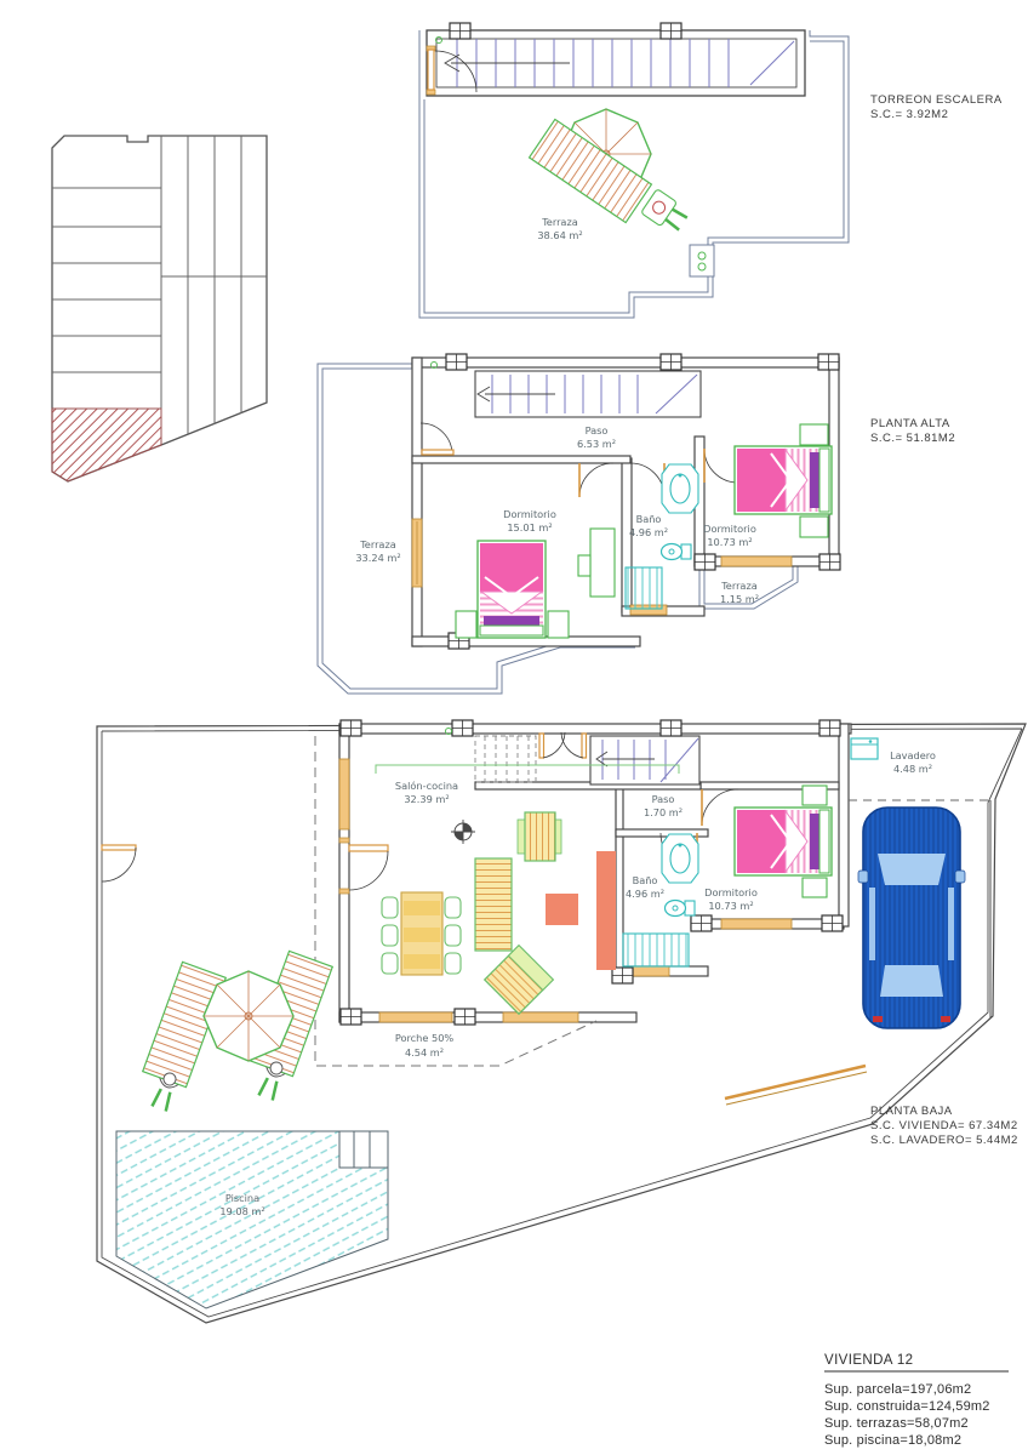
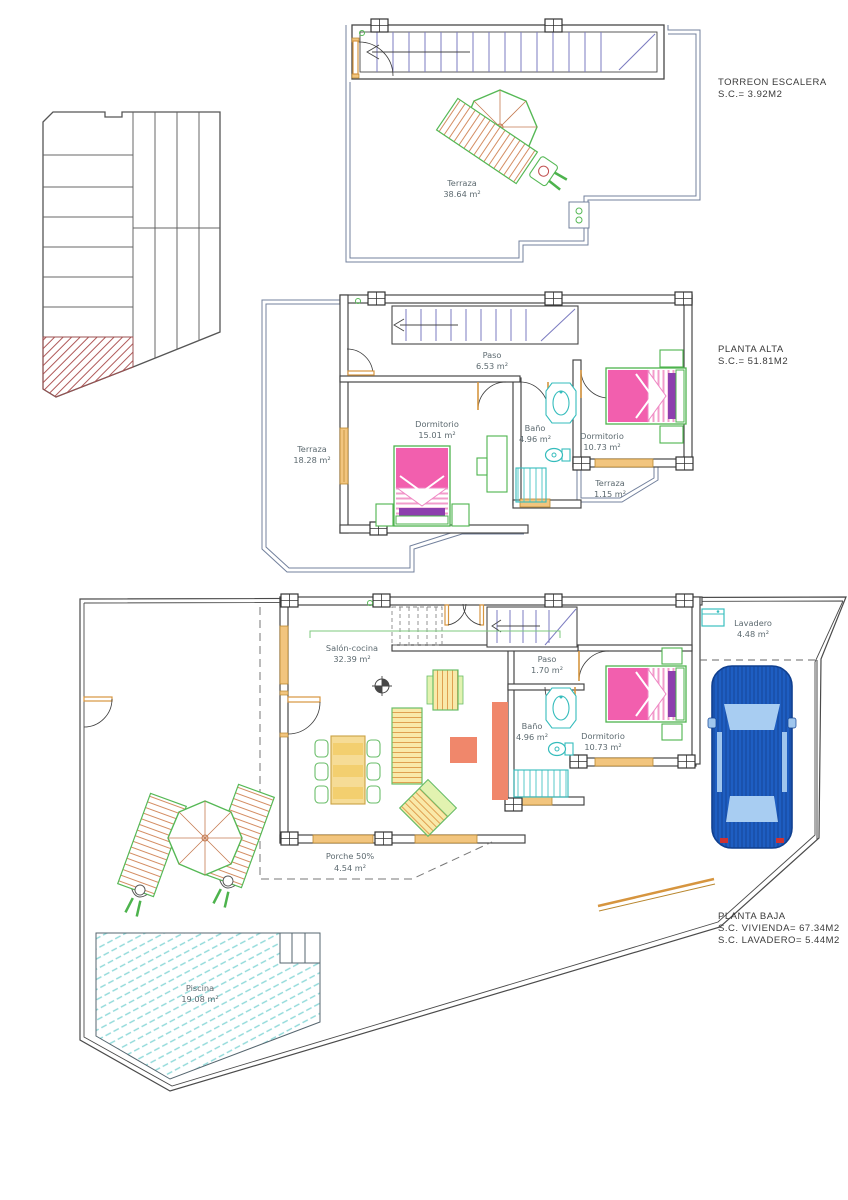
  Terraza
  38.64 m²
  TORREON ESCALERA
  S.C.= 3.92M2
  Terraza
- 33.24 m²
+ 18.28 m²
  Paso
  6.53 m²
  Dormitorio
  15.01 m²
  Baño
  4.96 m²
  Dormitorio
  10.73 m²
  Terraza
  1.15 m²
  PLANTA ALTA
  S.C.= 51.81M2
  Piscina
  19.08 m²
  Salón-cocina
  32.39 m²
  Paso
  1.70 m²
  Baño
  4.96 m²
  Dormitorio
  10.73 m²
  Lavadero
  4.48 m²
  Porche 50%
  4.54 m²
  PLANTA BAJA
  S.C. VIVIENDA= 67.34M2
  S.C. LAVADERO= 5.44M2
- VIVIENDA 12
- Sup. parcela=197,06m2
- Sup. construida=124,59m2
- Sup. terrazas=58,07m2
- Sup. piscina=18,08m2
